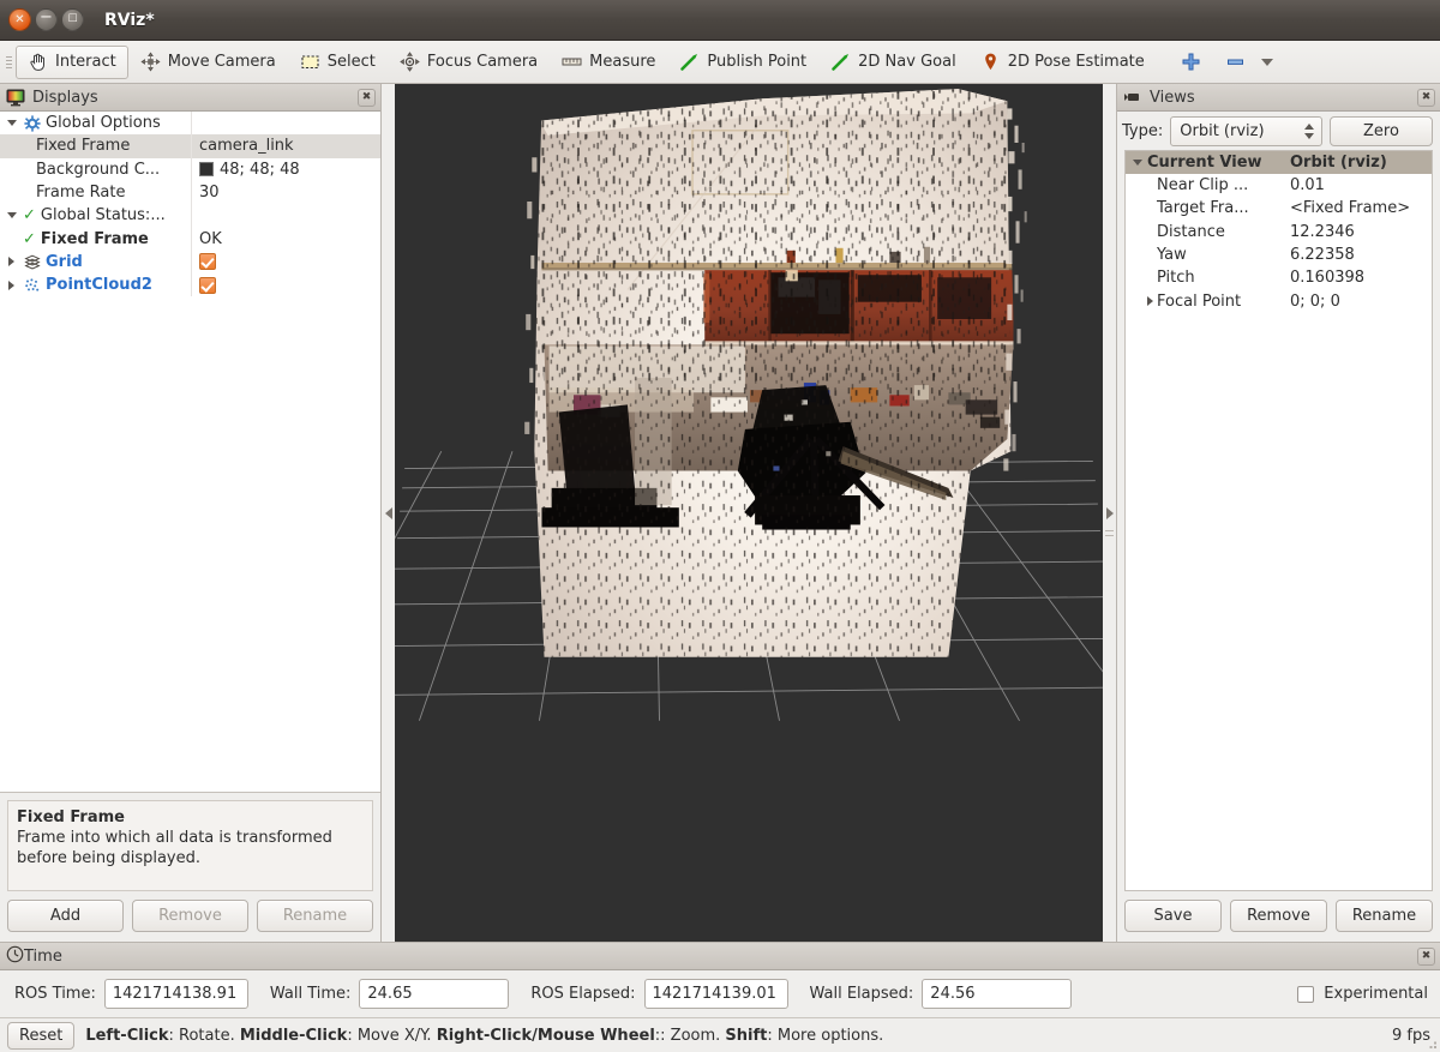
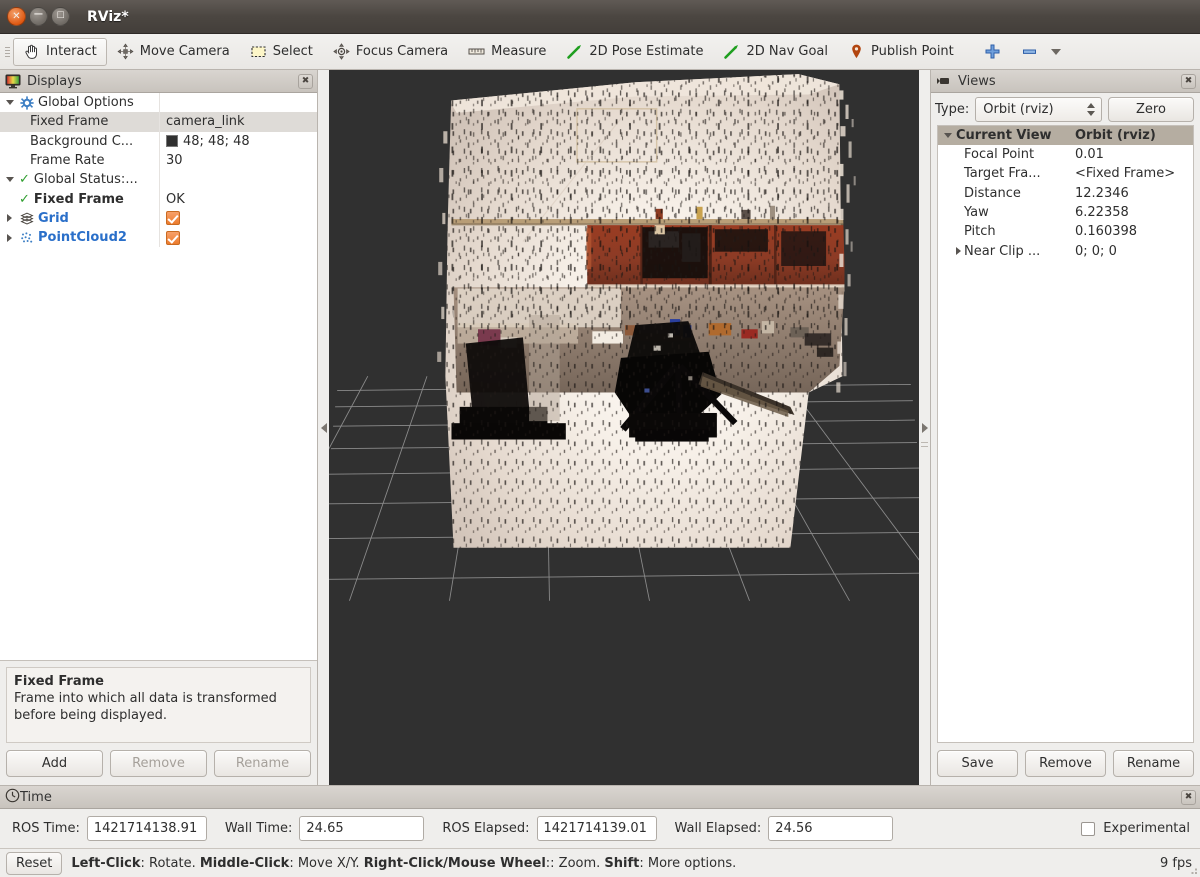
  ✕
  −
  ☐
  RViz*
  Interact
  Move Camera
  Select
  Focus Camera
  Measure
- Publish Point
+ 2D Pose Estimate
  2D Nav Goal
- 2D Pose Estimate
+ Publish Point
  Displays
  ✖
  Global Options
  Fixed Frame
  camera_link
  Background C...
  48; 48; 48
  Frame Rate
  30
  ✓
  Global Status:...
  ✓
  Fixed Frame
  OK
  Grid
  PointCloud2
  Fixed Frame
  Frame into which all data is transformed before being displayed.
  Add
  Remove
  Rename
  Views
  ✖
  Type:
  Orbit (rviz)
  Zero
  Current View
  Orbit (rviz)
- Near Clip ...
+ Focal Point
  0.01
  Target Fra...
  <Fixed Frame>
  Distance
  12.2346
  Yaw
  6.22358
  Pitch
  0.160398
- Focal Point
+ Near Clip ...
  0; 0; 0
  Save
  Remove
  Rename
  Time
  ✖
  ROS Time:
  1421714138.91
  Wall Time:
  24.65
  ROS Elapsed:
  1421714139.01
  Wall Elapsed:
  24.56
  Experimental
  Reset
  Left-Click: Rotate. Middle-Click: Move X/Y. Right-Click/Mouse Wheel:: Zoom. Shift: More options.
  9 fps
